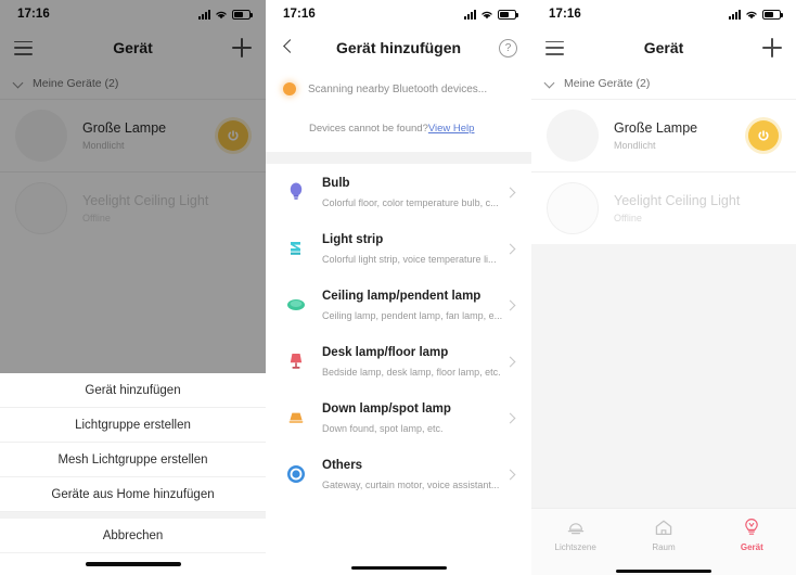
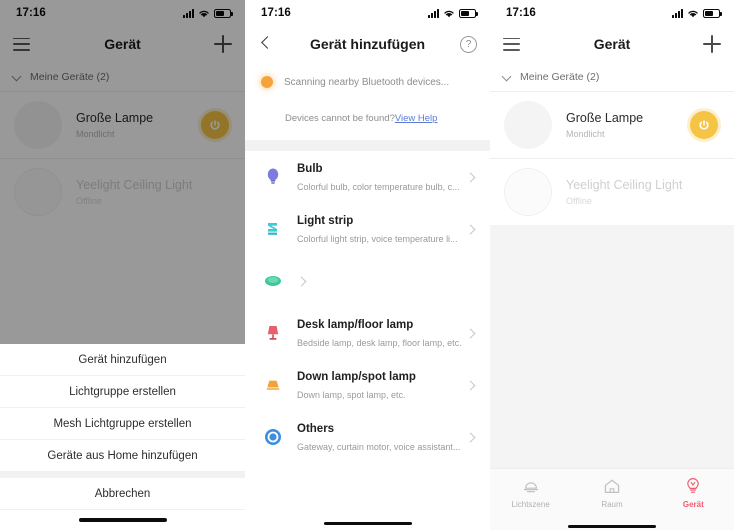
  17:16
  Gerät
  Meine Geräte (2)
  Große Lampe
  Mondlicht
  Yeelight Ceiling Light
  Gerät hinzufügen
  Lichtgruppe erstellen
  Mesh Lichtgruppe erstellen
  Geräte aus Home hinzufügen
  Abbrechen
  17:16
  Gerät hinzufügen
  ?
  Scanning nearby Bluetooth devices...
  Devices cannot be found?View Help
- Bulb Colorful floor, color temperature bulb, c...
+ Bulb Colorful bulb, color temperature bulb, c...
  Light strip Colorful light strip, voice temperature li...
- Ceiling lamp/pendent lamp Ceiling lamp, pendent lamp, fan lamp, e...
  Desk lamp/floor lamp Bedside lamp, desk lamp, floor lamp, etc.
- Down lamp/spot lamp Down found, spot lamp, etc.
+ Down lamp/spot lamp Down lamp, spot lamp, etc.
  Others Gateway, curtain motor, voice assistant...
  17:16
  Gerät
  Meine Geräte (2)
  Große Lampe
  Mondlicht
  Yeelight Ceiling Light
  Offline
  Lichtszene
  Raum
  Gerät
